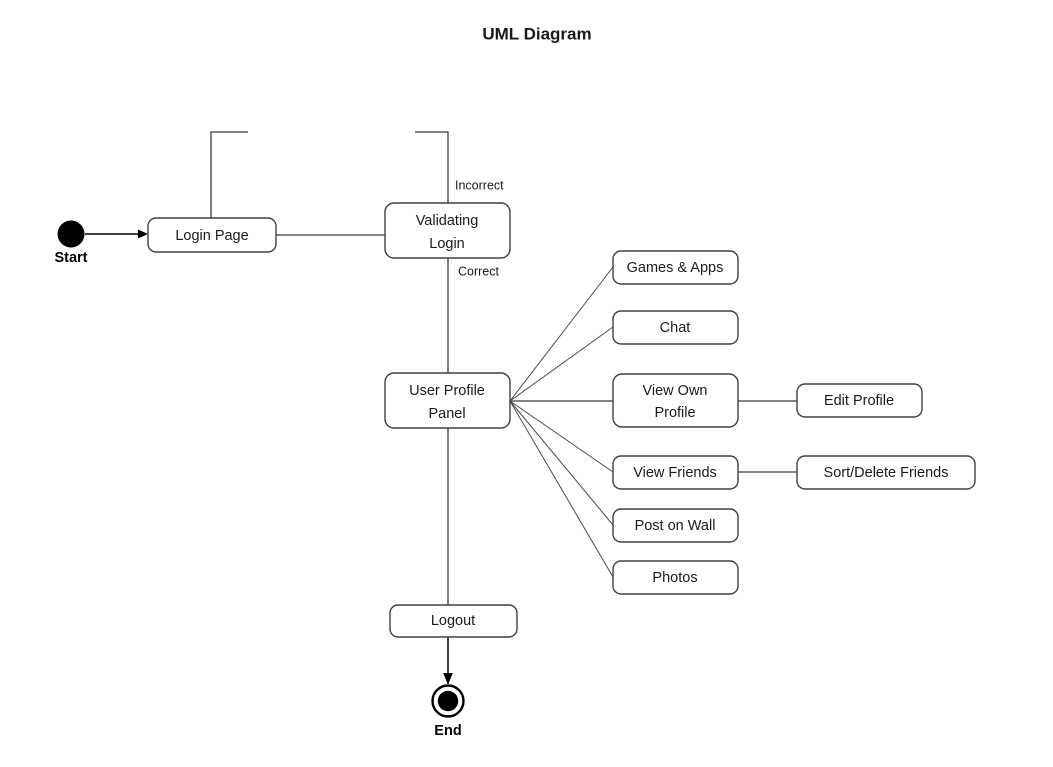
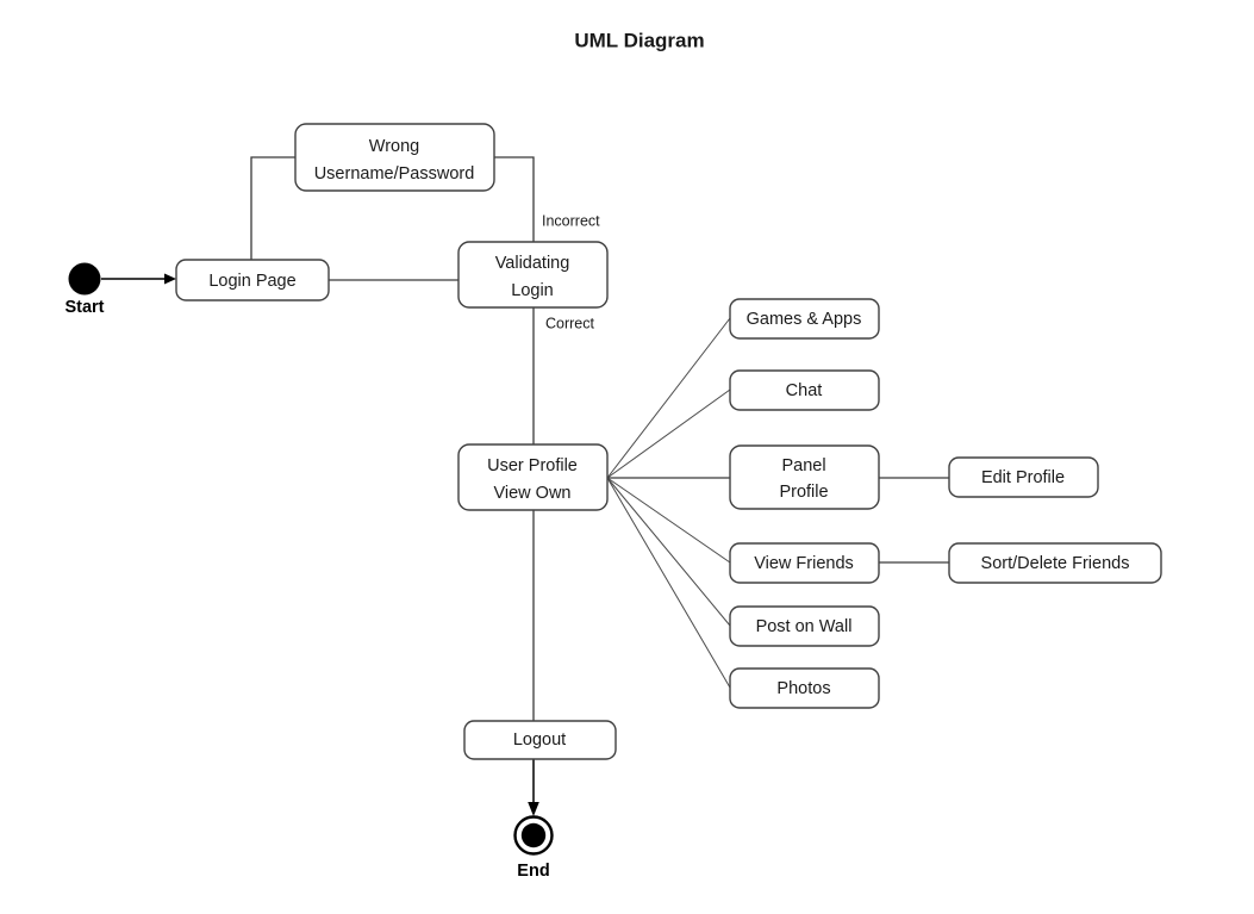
  UML Diagram
  Start
  End
  Login Page
+ Wrong
+ Username/Password
  Validating
  Login
  User Profile
- Panel
+ View Own
  Games & Apps
  Chat
- View Own
+ Panel
  Profile
  Edit Profile
  View Friends
  Sort/Delete Friends
  Post on Wall
  Photos
  Logout
  Incorrect
  Correct
